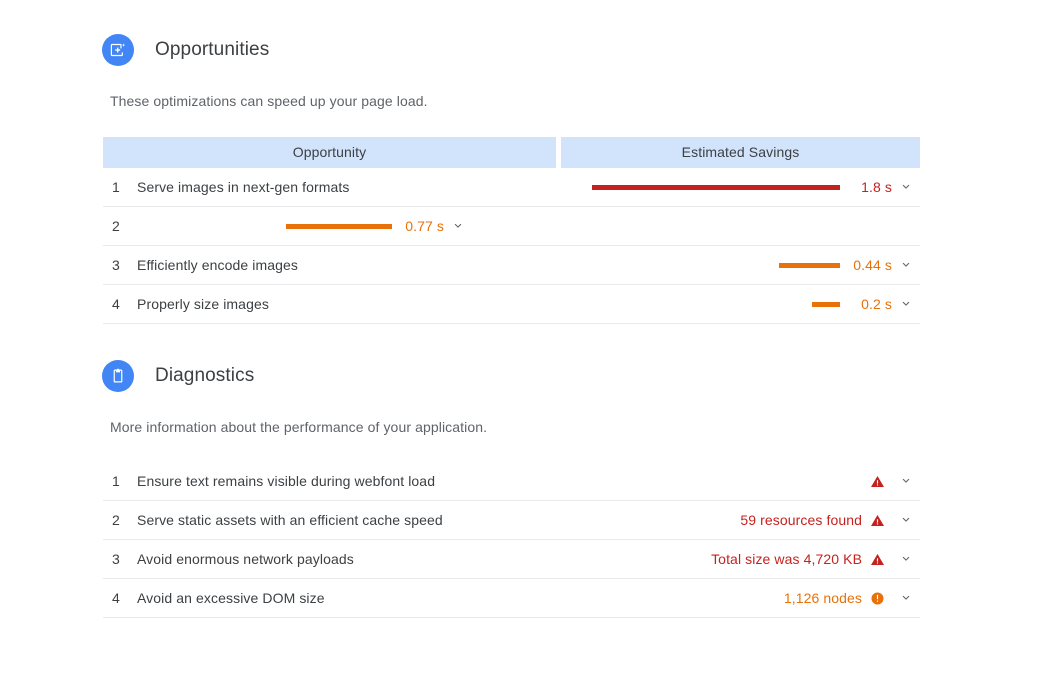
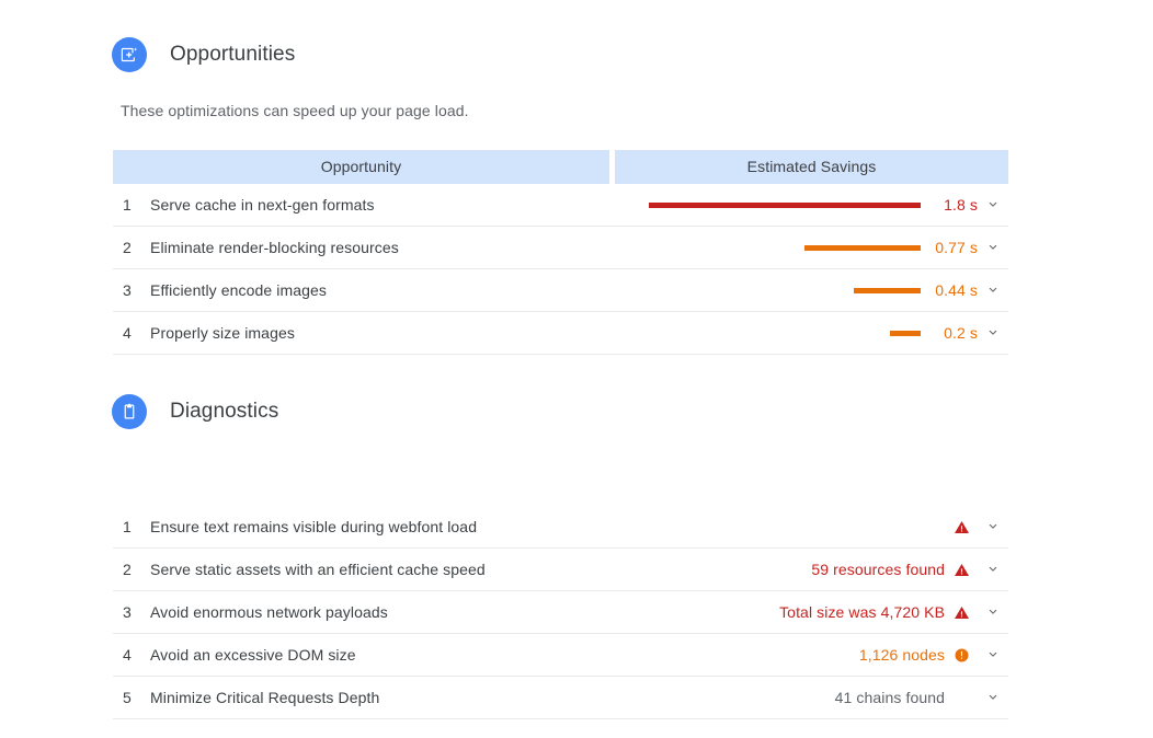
  Opportunities
  These optimizations can speed up your page load.
  Opportunity
  Estimated Savings
  1
- Serve images in next-gen formats
+ Serve cache in next-gen formats
  1.8 s
  2
+ Eliminate render-blocking resources
  0.77 s
  3
  Efficiently encode images
  0.44 s
  4
  Properly size images
  0.2 s
  Diagnostics
- More information about the performance of your application.
  1
  Ensure text remains visible during webfont load
  2
  Serve static assets with an efficient cache speed
  59 resources found
  3
  Avoid enormous network payloads
  Total size was 4,720 KB
  4
  Avoid an excessive DOM size
  1,126 nodes
+ 5
+ Minimize Critical Requests Depth
+ 41 chains found
